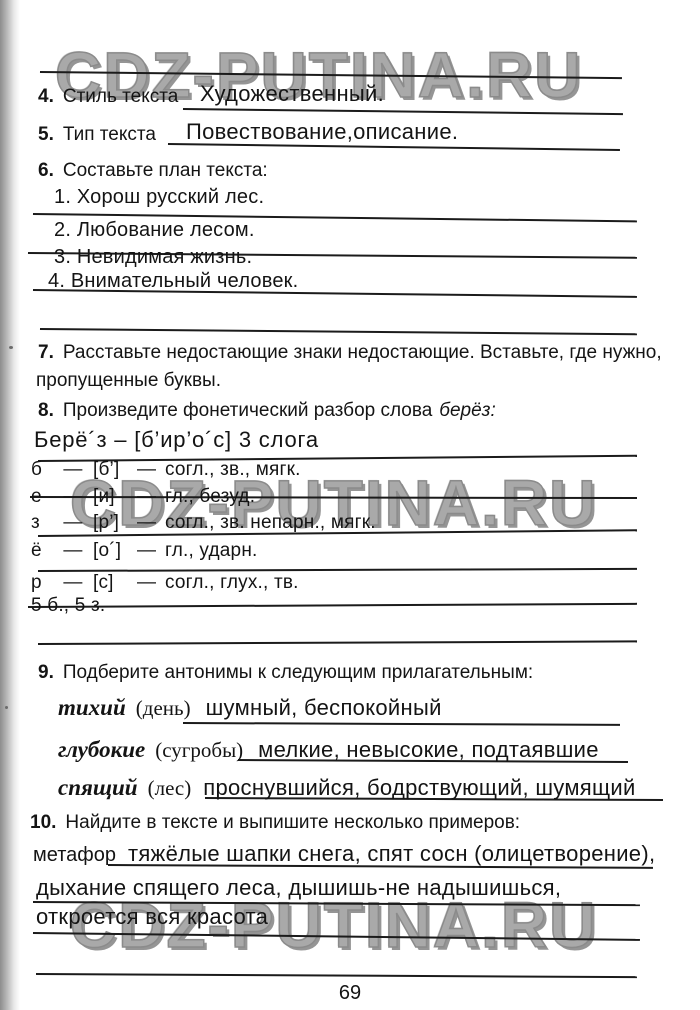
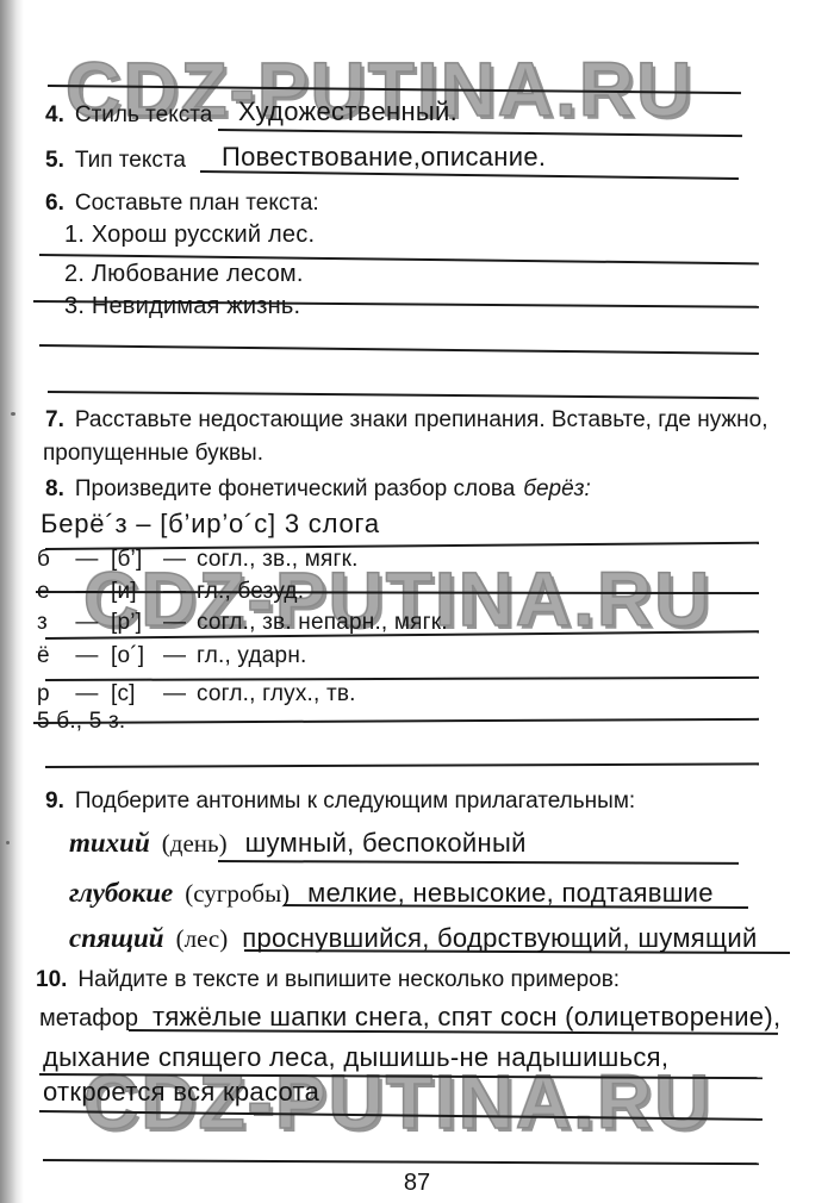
  CDZ-PUTINA.RU
  CDZ-PUTINA.RU
  4.
  Стиль текста
  Художественный.
  5.
  Тип текста
  Повествование,описание.
  6.
  Составьте план текста:
  1. Хорош русский лес.
  2. Любование лесом.
  3. Невидимая жизнь.
- 4. Внимательный человек.
  7.
- Расставьте недостающие знаки недостающие. Вставьте, где нужно,
+ Расставьте недостающие знаки препинания. Вставьте, где нужно,
  пропущенные буквы.
  8.
  Произведите фонетический разбор слова
  берёз:
  Берё´з – [б’ир’о´с] 3 слога
  б
  —
  [б’]
  —
  согл., зв., мягк.
  е
  —
  [и]
  —
  гл., безуд.
  з
  —
  [р’]
  —
  согл., зв. непарн., мягк.
  ё
  —
  [о´]
  —
  гл., ударн.
  р
  —
  [с]
  —
  согл., глух., тв.
  5 б., 5 з.
  9.
  Подберите антонимы к следующим прилагательным:
  тихий
  (день)
  шумный, беспокойный
  глубокие
  (сугробы)
  мелкие, невысокие, подтаявшие
  спящий
  (лес)
  проснувшийся, бодрствующий, шумящий
  10.
  Найдите в тексте и выпишите несколько примеров:
  метафор
  тяжёлые шапки снега, спят сосн (олицетворение),
  дыхание спящего леса, дышишь-не надышишься,
  откроется вся красота
- 69
+ 87
